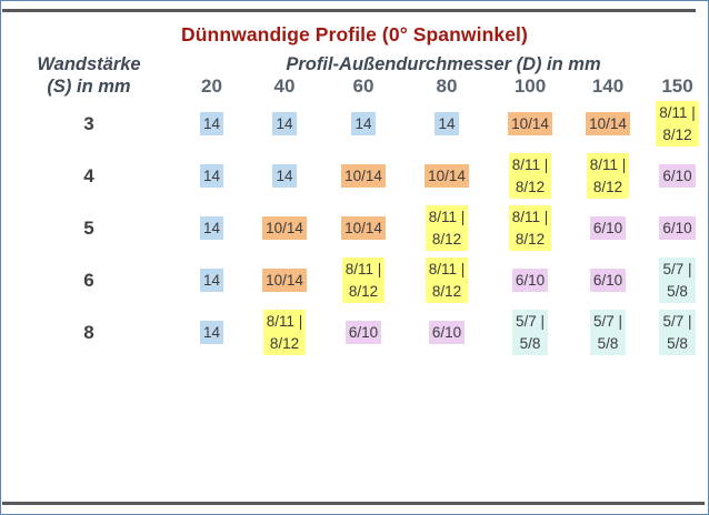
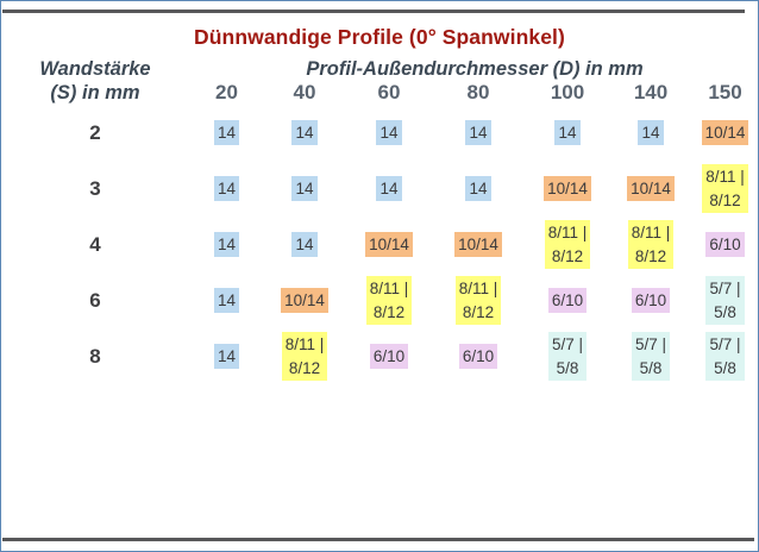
  Dünnwandige Profile (0° Spanwinkel)
  Wandstärke	Profil-Außendurchmesser (D) in mm
  (S) in mm	20	40	60	80	100	140	150
+ 2	14	14	14	14	14	14	10/14
  3	14	14	14	14	10/14	10/14	8/11 |8/12
  4	14	14	10/14	10/14	8/11 |8/12	8/11 |8/12	6/10
- 5	14	10/14	10/14	8/11 |8/12	8/11 |8/12	6/10	6/10
  6	14	10/14	8/11 |8/12	8/11 |8/12	6/10	6/10	5/7 |5/8
  8	14	8/11 |8/12	6/10	6/10	5/7 |5/8	5/7 |5/8	5/7 |5/8
